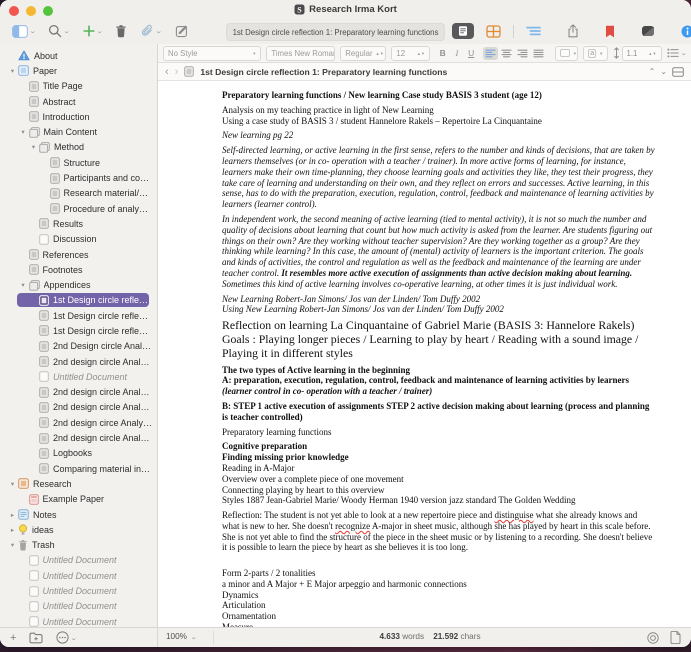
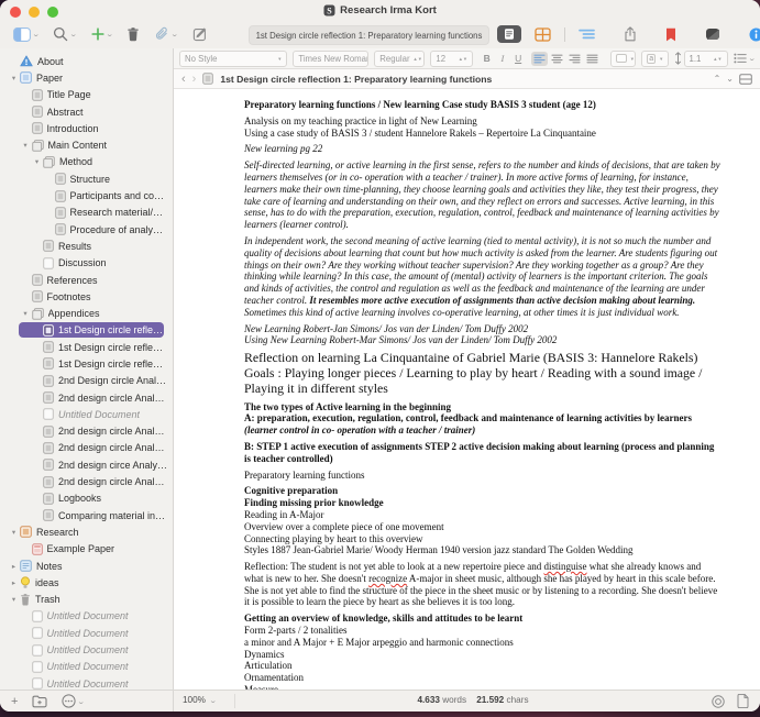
  S
  Research Irma Kort
  1st Design circle reflection 1: Preparatory learning functions
  About
  Paper
  Title Page
  Abstract
  Introduction
  Main Content
  Method
  Structure
  Participants and co…
  Research material/…
  Procedure of analy…
  Results
  Discussion
  References
  Footnotes
  Appendices
  1st Design circle refle…
  1st Design circle refle…
  1st Design circle refle…
  2nd Design circle Anal…
  2nd design circle Anal…
  Untitled Document
  2nd design circle Anal…
  2nd design circle Anal…
  2nd design circe Analy…
  2nd design circle Anal…
  Logbooks
  Comparing material in…
  Research
  Example Paper
  Notes
  ideas
  Trash
  Untitled Document
  Untitled Document
  Untitled Document
  Untitled Document
  Untitled Document
  No Style
  Times New Roma
  Regular
  12
  B
  I
  U
  1.1
  ‹
  ›
  1st Design circle reflection 1: Preparatory learning functions
  ⌃
  ⌄
  Preparatory learning functions / New learning Case study BASIS 3 student (age 12)
  Analysis on my teaching practice in light of New Learning
  Using a case study of BASIS 3 / student Hannelore Rakels – Repertoire La Cinquantaine
  New learning pg 22
  Self-directed learning, or active learning in the first sense, refers to the number and kinds of decisions, that are taken by learners themselves (or in co- operation with a teacher / trainer). In more active forms of learning, for instance, learners make their own time-planning, they choose learning goals and activities they like, they test their progress, they take care of learning and understanding on their own, and they reflect on errors and successes. Active learning, in this sense, has to do with the preparation, execution, regulation, control, feedback and maintenance of learning activities by learners (learner control).
  In independent work, the second meaning of active learning (tied to mental activity), it is not so much the number and quality of decisions about learning that count but how much activity is asked from the learner. Are students figuring out things on their own? Are they working without teacher supervision? Are they working together as a group? Are they thinking while learning? In this case, the amount of (mental) activity of learners is the important criterion. The goals and kinds of activities, the control and regulation as well as the feedback and maintenance of the learning are under teacher control. It resembles more active execution of assignments than active decision making about learning. Sometimes this kind of active learning involves co-operative learning, at other times it is just individual work.
  New Learning Robert-Jan Simons/ Jos van der Linden/ Tom Duffy 2002
- Using New Learning Robert-Jan Simons/ Jos van der Linden/ Tom Duffy 2002
+ Using New Learning Robert-Mar Simons/ Jos van der Linden/ Tom Duffy 2002
  Reflection on learning La Cinquantaine of Gabriel Marie (BASIS 3: Hannelore Rakels)
  Goals : Playing longer pieces / Learning to play by heart / Reading with a sound image / Playing it in different styles
  The two types of Active learning in the beginning
  A: preparation, execution, regulation, control, feedback and maintenance of learning activities by learners
  (learner control in co- operation with a teacher / trainer)
  B: STEP 1 active execution of assignments STEP 2 active decision making about learning (process and planning is teacher controlled)
  Preparatory learning functions
  Cognitive preparation
  Finding missing prior knowledge
  Reading in A-Major
  Overview over a complete piece of one movement
  Connecting playing by heart to this overview
  Styles 1887 Jean-Gabriel Marie/ Woody Herman 1940 version jazz standard The Golden Wedding
  Reflection: The student is not yet able to look at a new repertoire piece and distinguise what she already knows and what is new to her. She doesn't recognize A-major in sheet music, although she has played by heart in this scale before. She is not yet able to find the structure of the piece in the sheet music or by listening to a recording. She doesn't believe it is possible to learn the piece by heart as she believes it is too long.
+ Getting an overview of knowledge, skills and attitudes to be learnt
  Form 2-parts / 2 tonalities
  a minor and A Major + E Major arpeggio and harmonic connections
  Dynamics
  Articulation
  Ornamentation
  +
  100%
  4.633 words 21.592 chars
